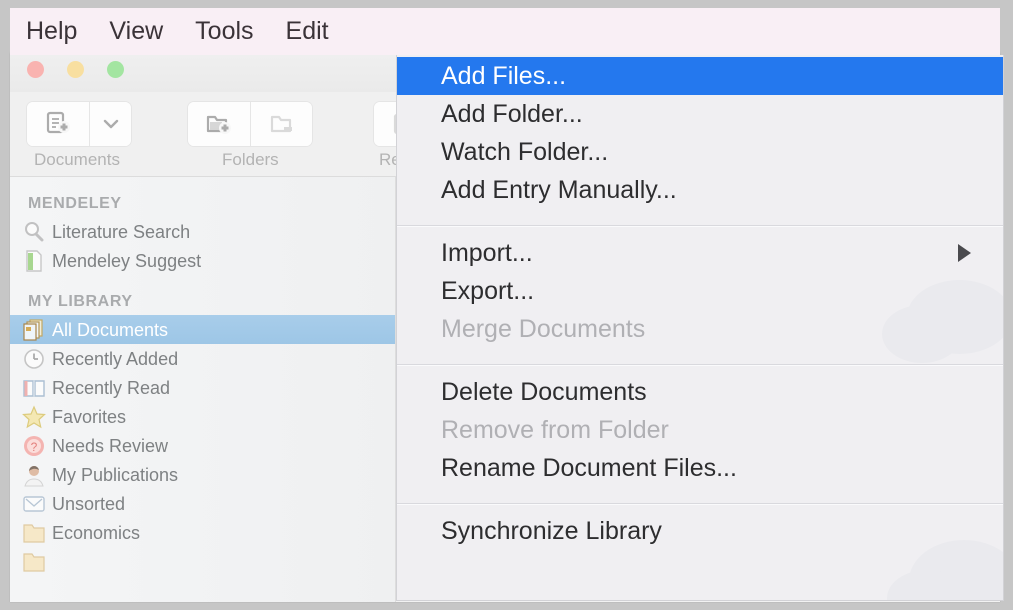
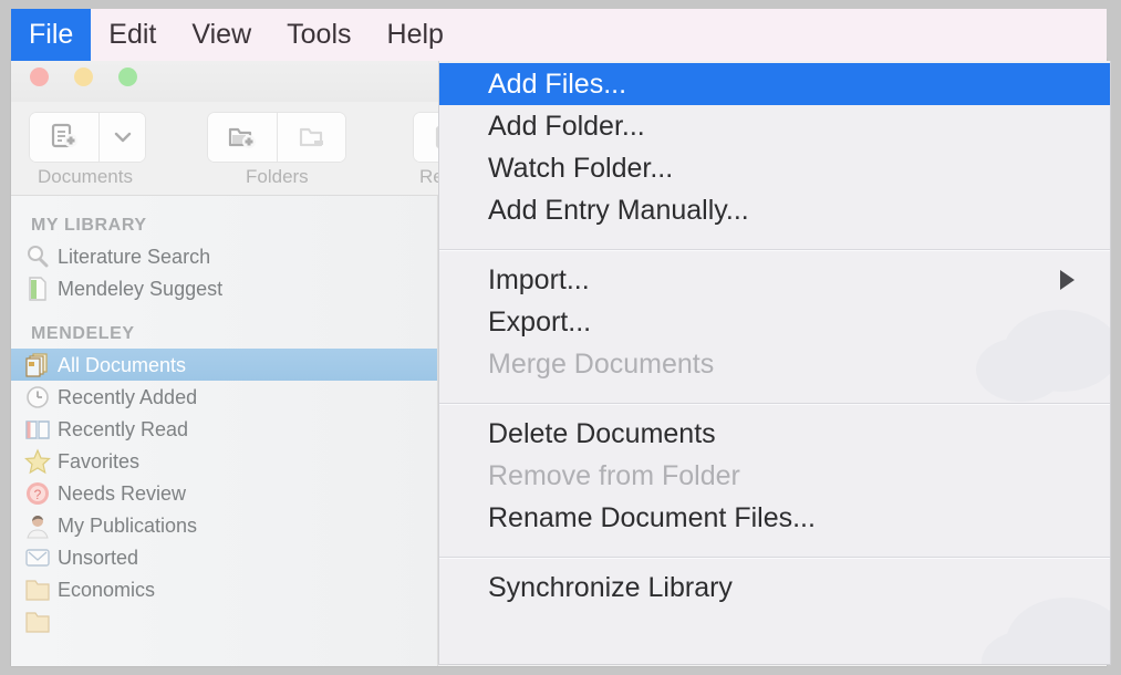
  Documents
  Folders
- MENDELEY
+ MY LIBRARY
  Literature Search
  Mendeley Suggest
- MY LIBRARY
+ MENDELEY
  All Documents
  Recently Added
  Recently Read
  Favorites
  ?
  Needs Review
  My Publications
  Unsorted
  Economics
+ File
- Help
+ Edit
  View
  Tools
- Edit
+ Help
  Add Files...
  Add Folder...
  Watch Folder...
  Add Entry Manually...
  Import...
  Export...
  Merge Documents
  Delete Documents
  Remove from Folder
  Rename Document Files...
  Synchronize Library
